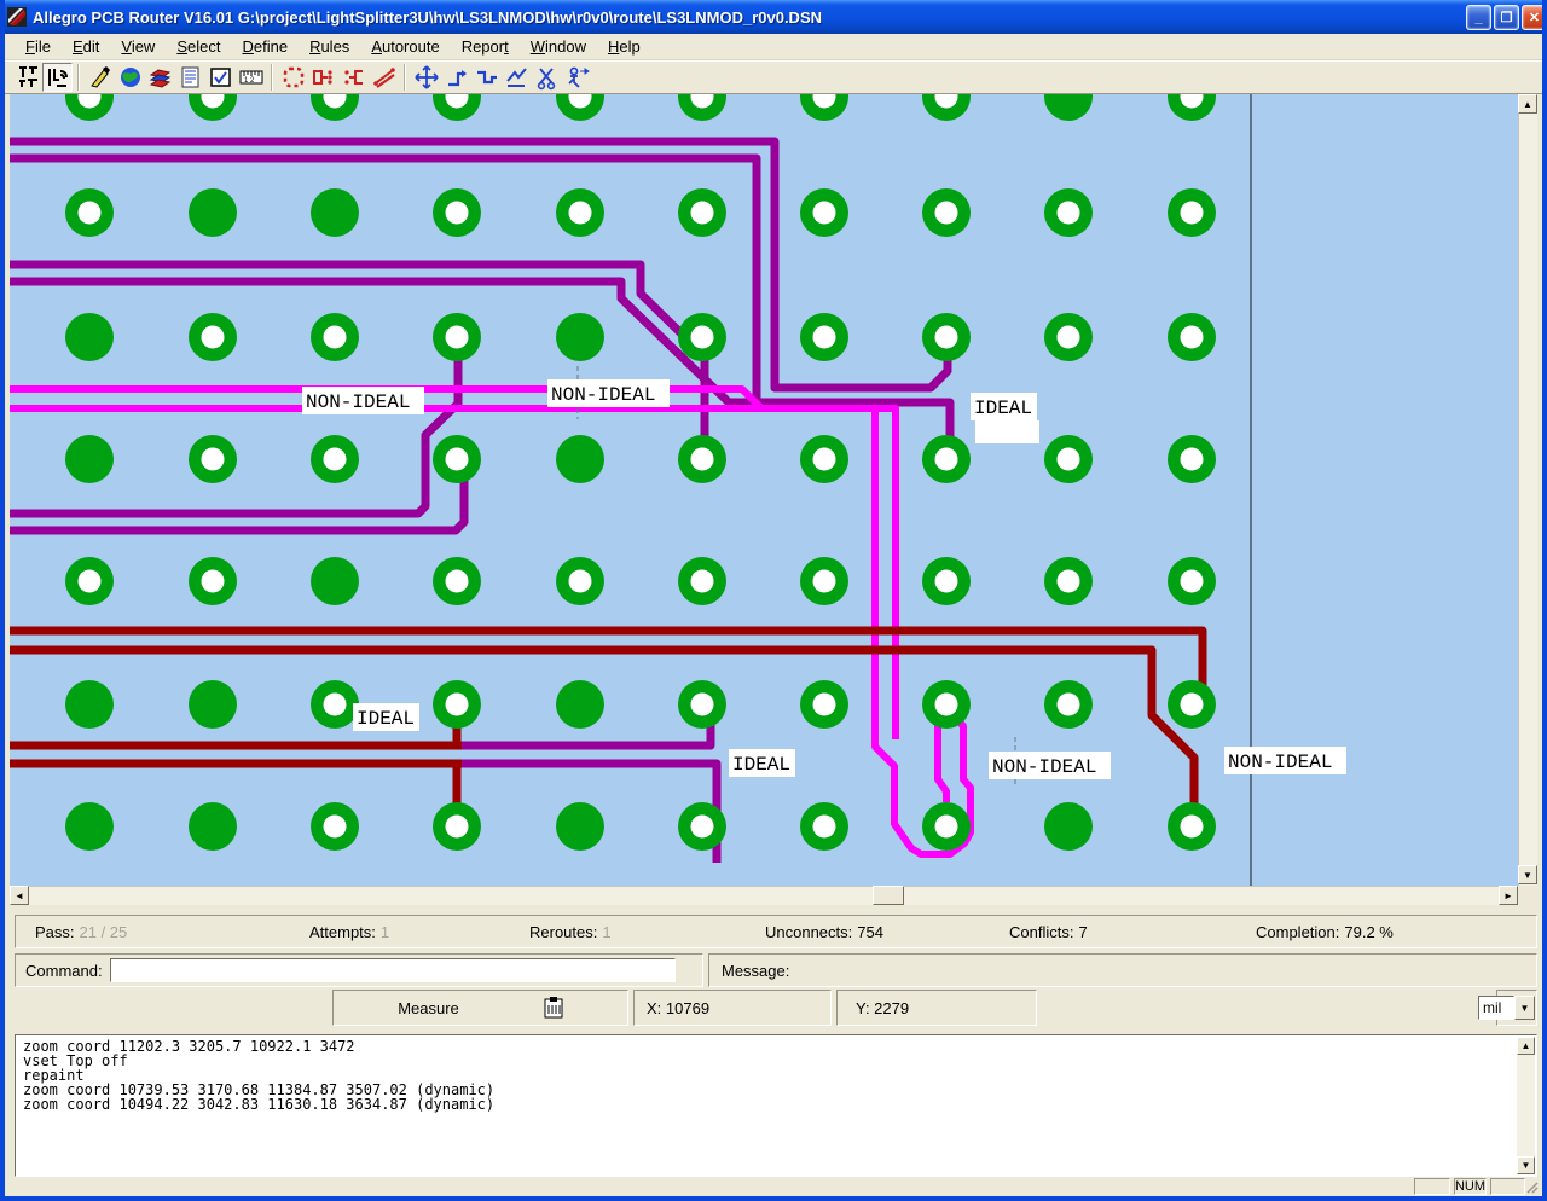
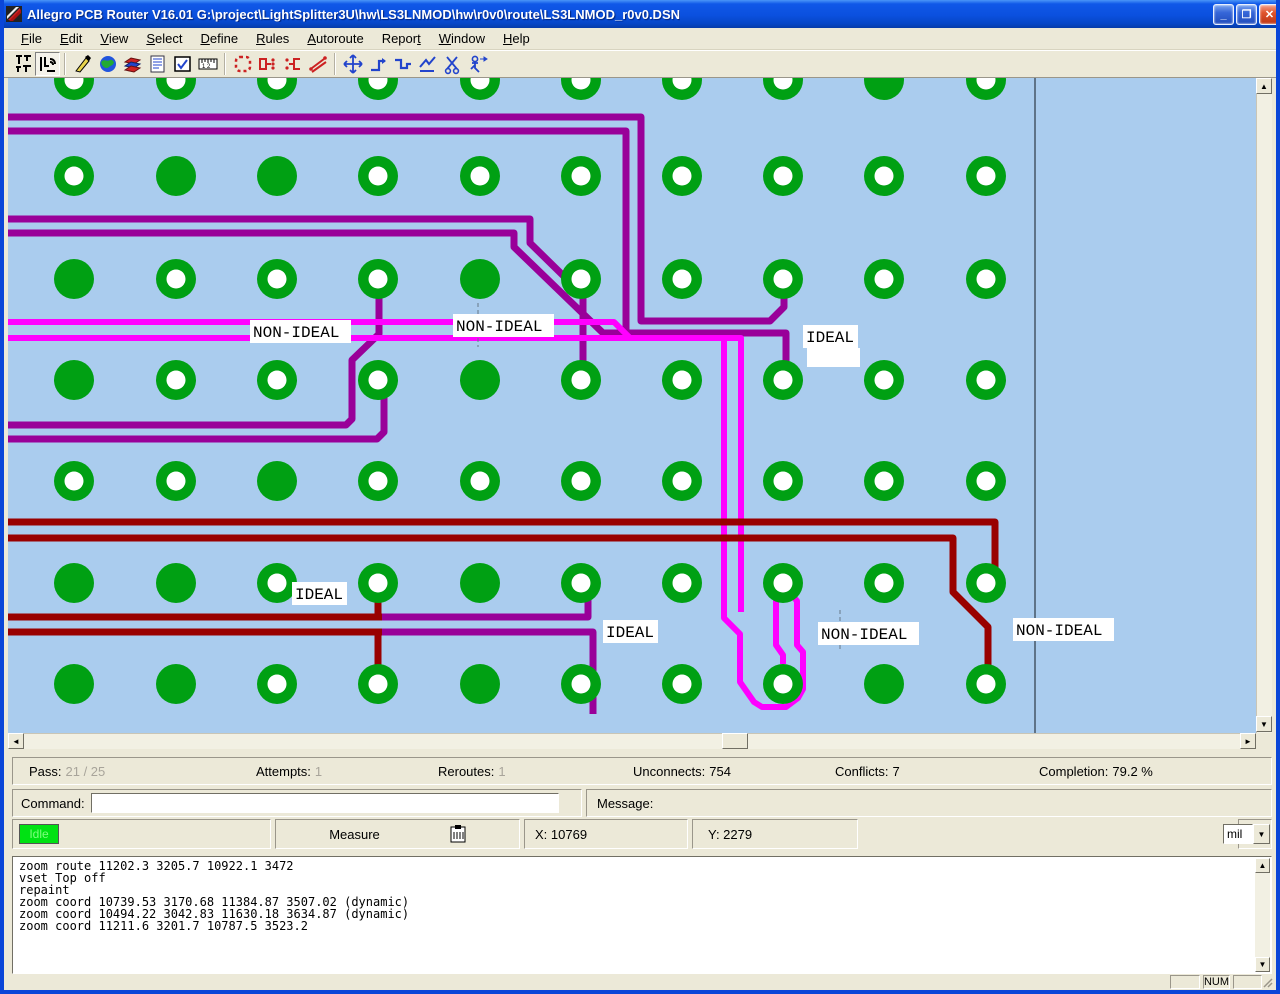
  Allegro PCB Router V16.01 G:\project\LightSplitter3U\hw\LS3LNMOD\hw\r0v0\route\LS3LNMOD_r0v0.DSN
  _
  ❐
  ✕
  File
  Edit
  View
  Select
  Define
  Rules
  Autoroute
  Report
  Window
  Help
  NON-IDEAL
  NON-IDEAL
  IDEAL
  IDEAL
  IDEAL
  NON-IDEAL
  NON-IDEAL
  ▲
  ▼
  ◄
  ►
  Pass: 21 / 25
  Attempts: 1
  Reroutes: 1
  Unconnects: 754
  Conflicts: 7
  Completion: 79.2 %
  Command:
  Message:
+ Idle
  Measure
  X: 10769
  Y: 2279
  mil
  ▼
- zoom coord 11202.3 3205.7 10922.1 3472
+ zoom route 11202.3 3205.7 10922.1 3472
  vset Top off
  repaint
  zoom coord 10739.53 3170.68 11384.87 3507.02 (dynamic)
  zoom coord 10494.22 3042.83 11630.18 3634.87 (dynamic)
+ zoom coord 11211.6 3201.7 10787.5 3523.2
  ▲
  ▼
  NUM
